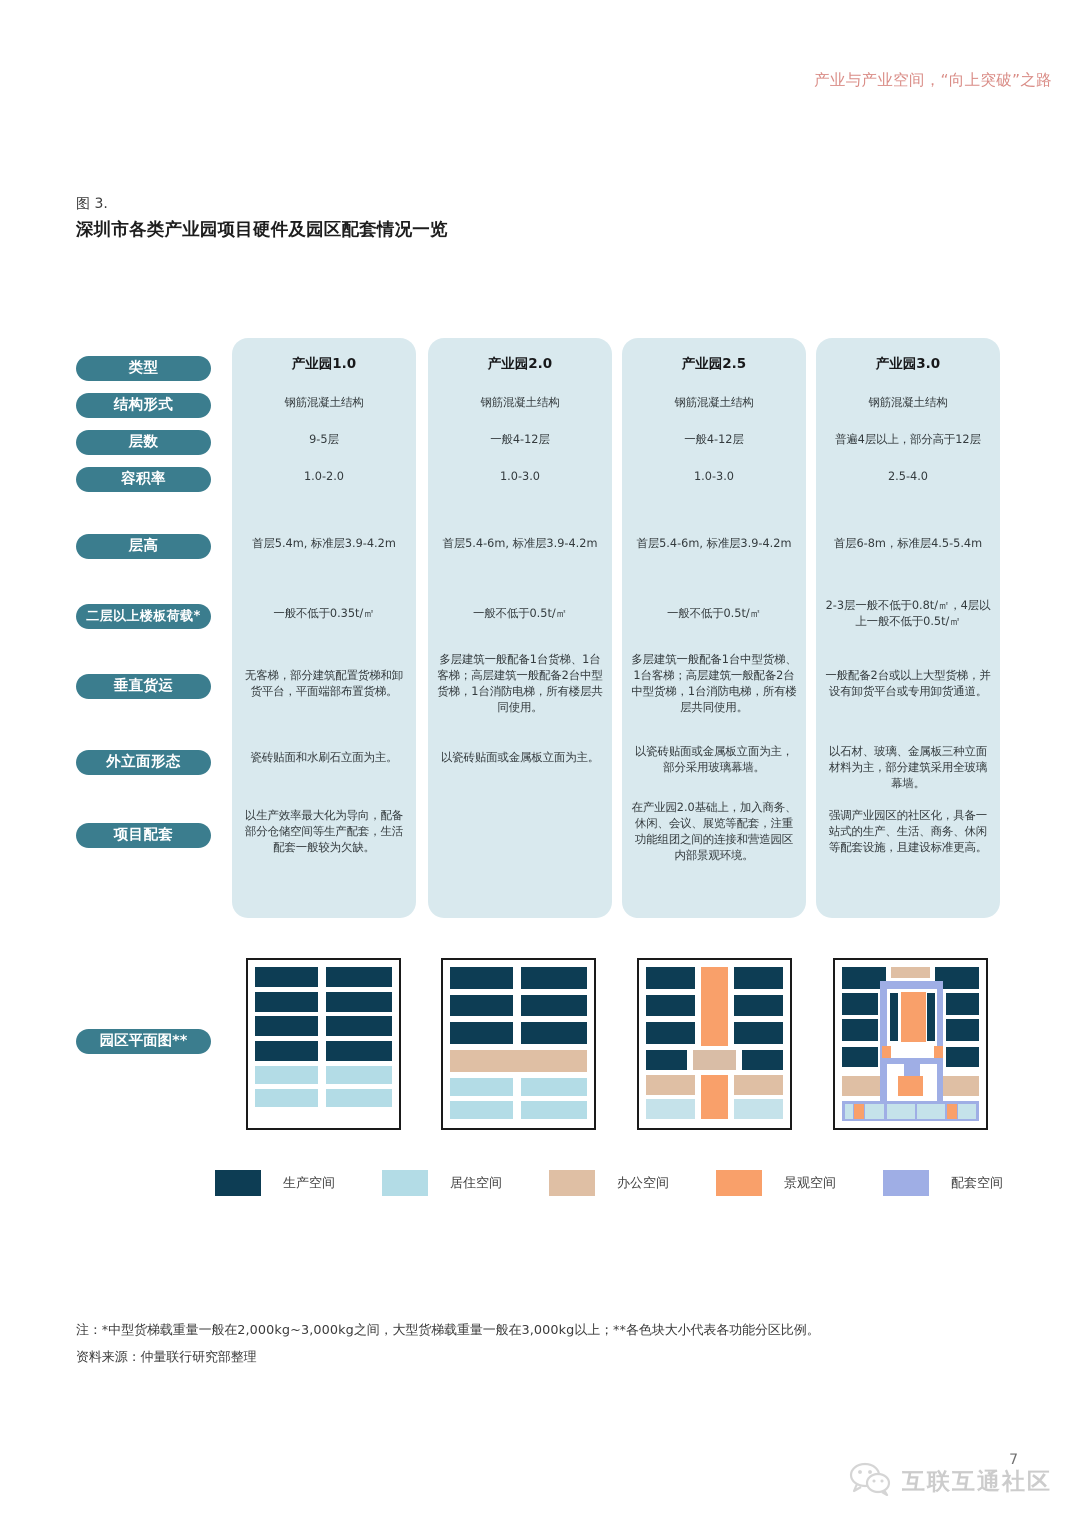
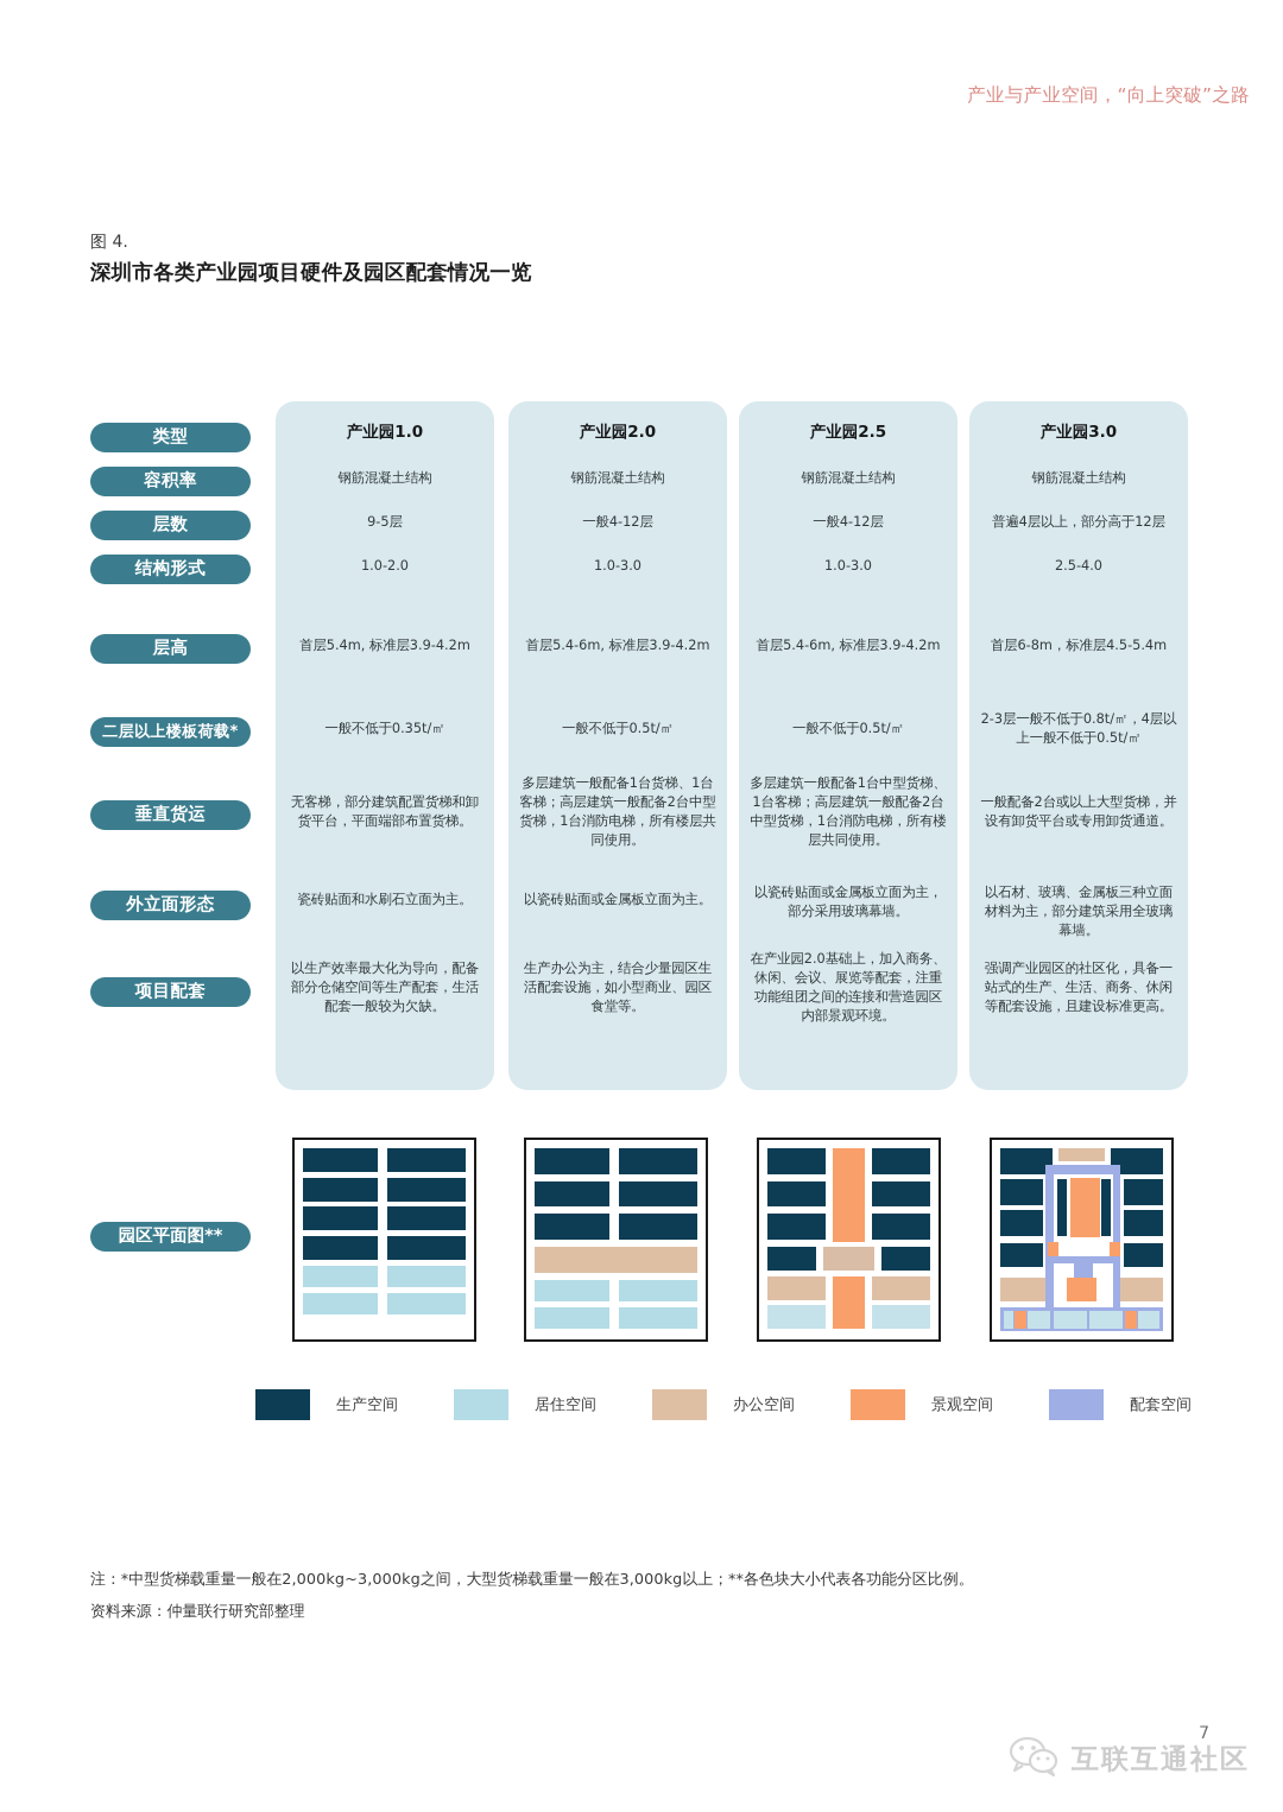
  产业与产业空间，“向上突破”之路
- 图 3.
+ 图 4.
  深圳市各类产业园项目硬件及园区配套情况一览
  类型
- 结构形式
+ 容积率
  层数
- 容积率
+ 结构形式
  层高
  二层以上楼板荷载*
  垂直货运
  外立面形态
  项目配套
  产业园1.0
  钢筋混凝土结构
  9-5层
  1.0-2.0
  首层5.4m, 标准层3.9-4.2m
  一般不低于0.35t/㎡
  无客梯，部分建筑配置货梯和卸货平台，平面端部布置货梯。
  瓷砖贴面和水刷石立面为主。
  以生产效率最大化为导向，配备部分仓储空间等生产配套，生活配套一般较为欠缺。
  产业园2.0
  钢筋混凝土结构
  一般4-12层
  1.0-3.0
  首层5.4-6m, 标准层3.9-4.2m
  一般不低于0.5t/㎡
  多层建筑一般配备1台货梯、1台客梯；高层建筑一般配备2台中型货梯，1台消防电梯，所有楼层共同使用。
  以瓷砖贴面或金属板立面为主。
+ 生产办公为主，结合少量园区生活配套设施，如小型商业、园区食堂等。
  产业园2.5
  钢筋混凝土结构
  一般4-12层
  1.0-3.0
  首层5.4-6m, 标准层3.9-4.2m
  一般不低于0.5t/㎡
  多层建筑一般配备1台中型货梯、1台客梯；高层建筑一般配备2台中型货梯，1台消防电梯，所有楼层共同使用。
  以瓷砖贴面或金属板立面为主，部分采用玻璃幕墙。
  在产业园2.0基础上，加入商务、休闲、会议、展览等配套，注重功能组团之间的连接和营造园区内部景观环境。
  产业园3.0
  钢筋混凝土结构
  普遍4层以上，部分高于12层
  2.5-4.0
  首层6-8m，标准层4.5-5.4m
  2-3层一般不低于0.8t/㎡，4层以上一般不低于0.5t/㎡
  一般配备2台或以上大型货梯，并设有卸货平台或专用卸货通道。
  以石材、玻璃、金属板三种立面材料为主，部分建筑采用全玻璃幕墙。
  强调产业园区的社区化，具备一站式的生产、生活、商务、休闲等配套设施，且建设标准更高。
  园区平面图**
  生产空间
  居住空间
  办公空间
  景观空间
  配套空间
  注：*中型货梯载重量一般在2,000kg~3,000kg之间，大型货梯载重量一般在3,000kg以上；**各色块大小代表各功能分区比例。
  资料来源：仲量联行研究部整理
  7
  互联互通社区
